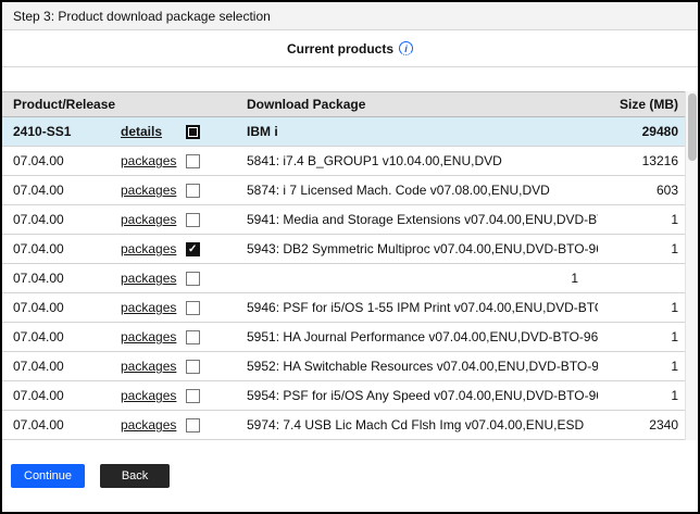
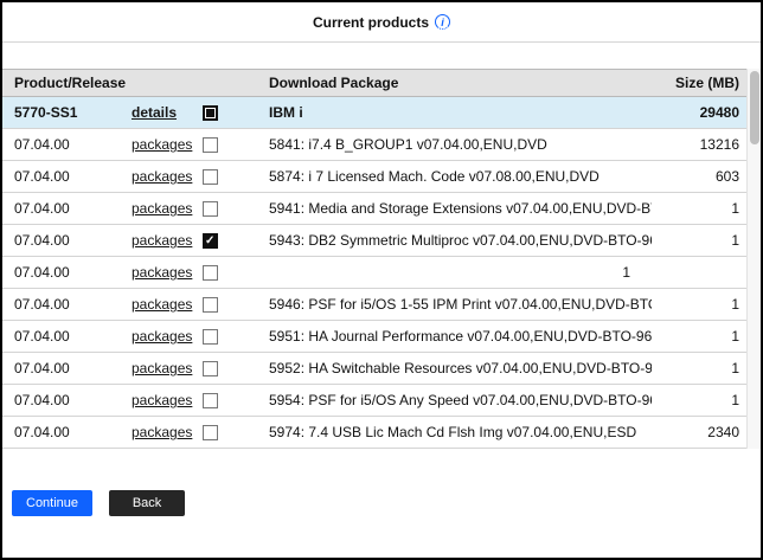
- Step 3: Product download package selection
  Current products
  i
  Product/Release
  Download Package
  Size (MB)
- 2410-SS1
+ 5770-SS1
  details
  IBM i
  29480
  07.04.00
  packages
- 5841: i7.4 B_GROUP1 v10.04.00,ENU,DVD
+ 5841: i7.4 B_GROUP1 v07.04.00,ENU,DVD
  13216
  07.04.00
  packages
  5874: i 7 Licensed Mach. Code v07.08.00,ENU,DVD
  603
  07.04.00
  packages
  5941: Media and Storage Extensions v07.04.00,ENU,DVD-B
  1
  07.04.00
  packages
  5943: DB2 Symmetric Multiproc v07.04.00,ENU,DVD-BTO-9
  1
  07.04.00
  packages
  1
  07.04.00
  packages
  5946: PSF for i5/OS 1-55 IPM Print v07.04.00,ENU,DVD-BT
  1
  07.04.00
  packages
  5951: HA Journal Performance v07.04.00,ENU,DVD-BTO-96
  1
  07.04.00
  packages
  5952: HA Switchable Resources v07.04.00,ENU,DVD-BTO-9
  1
  07.04.00
  packages
  5954: PSF for i5/OS Any Speed v07.04.00,ENU,DVD-BTO-9
  1
  07.04.00
  packages
  5974: 7.4 USB Lic Mach Cd Flsh Img v07.04.00,ENU,ESD
  2340
  Continue
  Back
